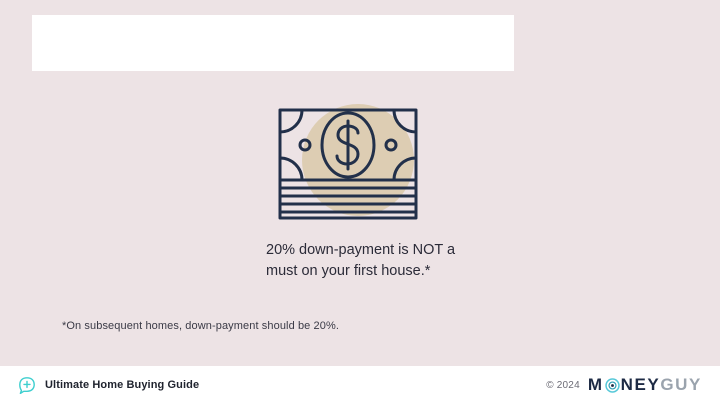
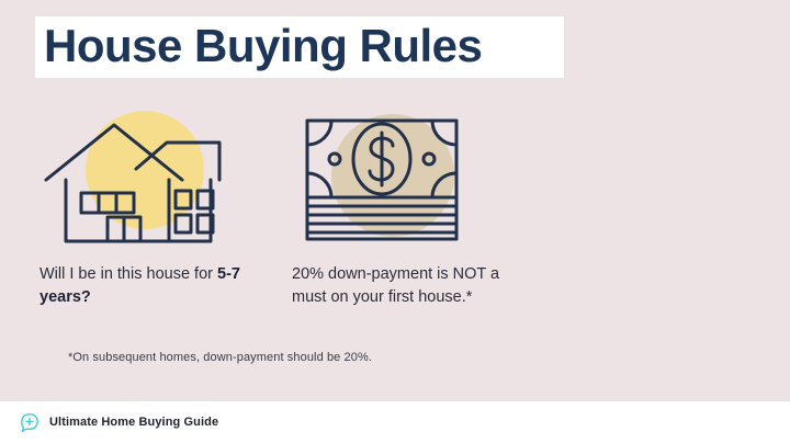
+ House Buying Rules
+ Will I be in this house for 5-7 years?
  20% down-payment is NOT a must on your first house.*
  *On subsequent homes, down-payment should be 20%.
  Ultimate Home Buying Guide
- © 2024
- M
- NEY
- GUY
